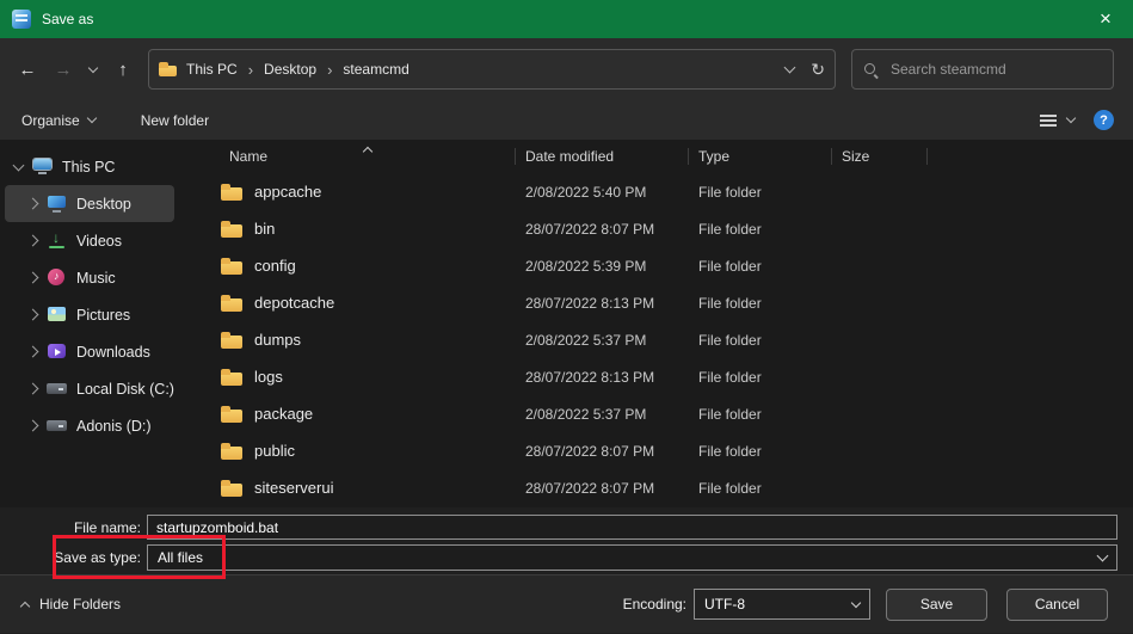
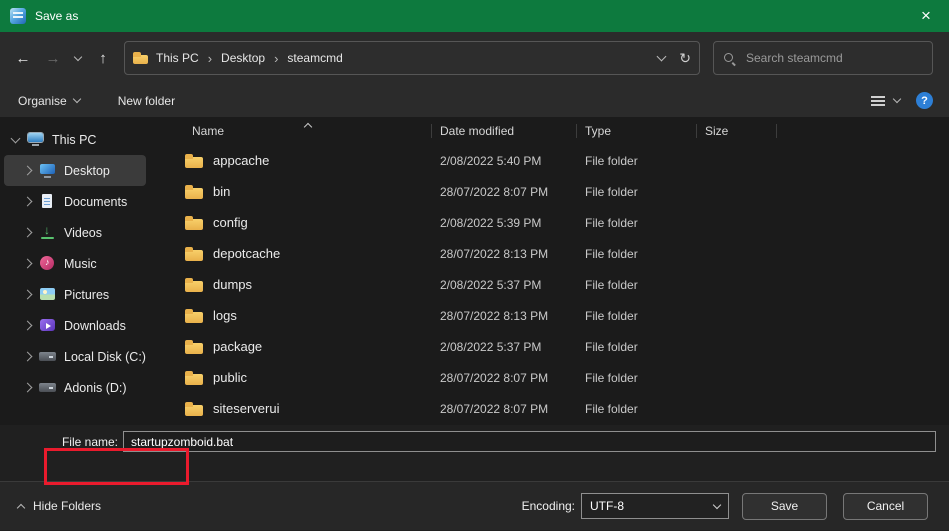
  Save as
  ×
  ←
  →
  ↑
  This PC
  ›
  Desktop
  ›
  steamcmd
  ↻
  Search steamcmd
  Organise
  New folder
  ?
  This PC
  Desktop
+ Documents
  Videos
  Music
  Pictures
  Downloads
  Local Disk (C:)
  Adonis (D:)
  Name
  Date modified
  Type
  Size
  appcache
  2/08/2022 5:40 PM
  File folder
  bin
  28/07/2022 8:07 PM
  File folder
  config
  2/08/2022 5:39 PM
  File folder
  depotcache
  28/07/2022 8:13 PM
  File folder
  dumps
  2/08/2022 5:37 PM
  File folder
  logs
  28/07/2022 8:13 PM
  File folder
  package
  2/08/2022 5:37 PM
  File folder
  public
  28/07/2022 8:07 PM
  File folder
  siteserverui
  28/07/2022 8:07 PM
  File folder
  File name:
  startupzomboid.bat
- Save as type:
- All files
  Hide Folders
  Encoding:
  UTF-8
  Save
  Cancel
